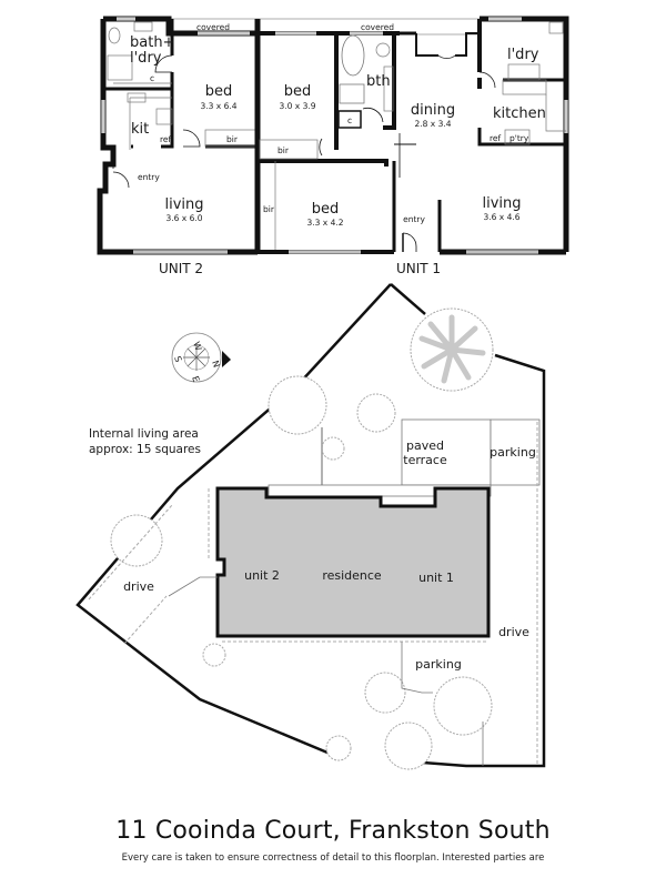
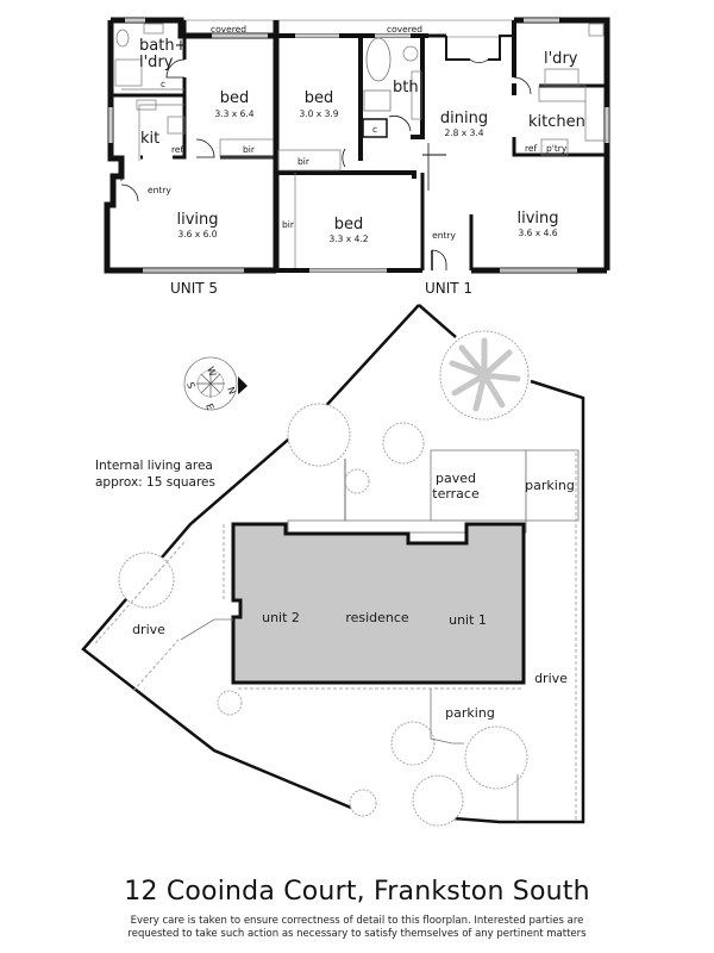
  covered
  covered
  bath+
  l'dry
  c
  bed
  3.3 x 6.4
  kit
  ref
  bir
  entry
  living
  3.6 x 6.0
- UNIT 2
+ UNIT 5
  bed
  3.0 x 3.9
  bth
  c
  bir
  dining
  2.8 x 3.4
  l'dry
  kitchen
  ref
  p'try
  bir
  bed
  3.3 x 4.2
  entry
  living
  3.6 x 4.6
  UNIT 1
  paved
  terrace
  parking
  unit 2
  residence
  unit 1
  drive
  drive
  parking
  Internal living area
  approx: 15 squares
- 11 Cooinda Court, Frankston South
+ 12 Cooinda Court, Frankston South
  Every care is taken to ensure correctness of detail to this floorplan. Interested parties are
+ requested to take such action as necessary to satisfy themselves of any pertinent matters
